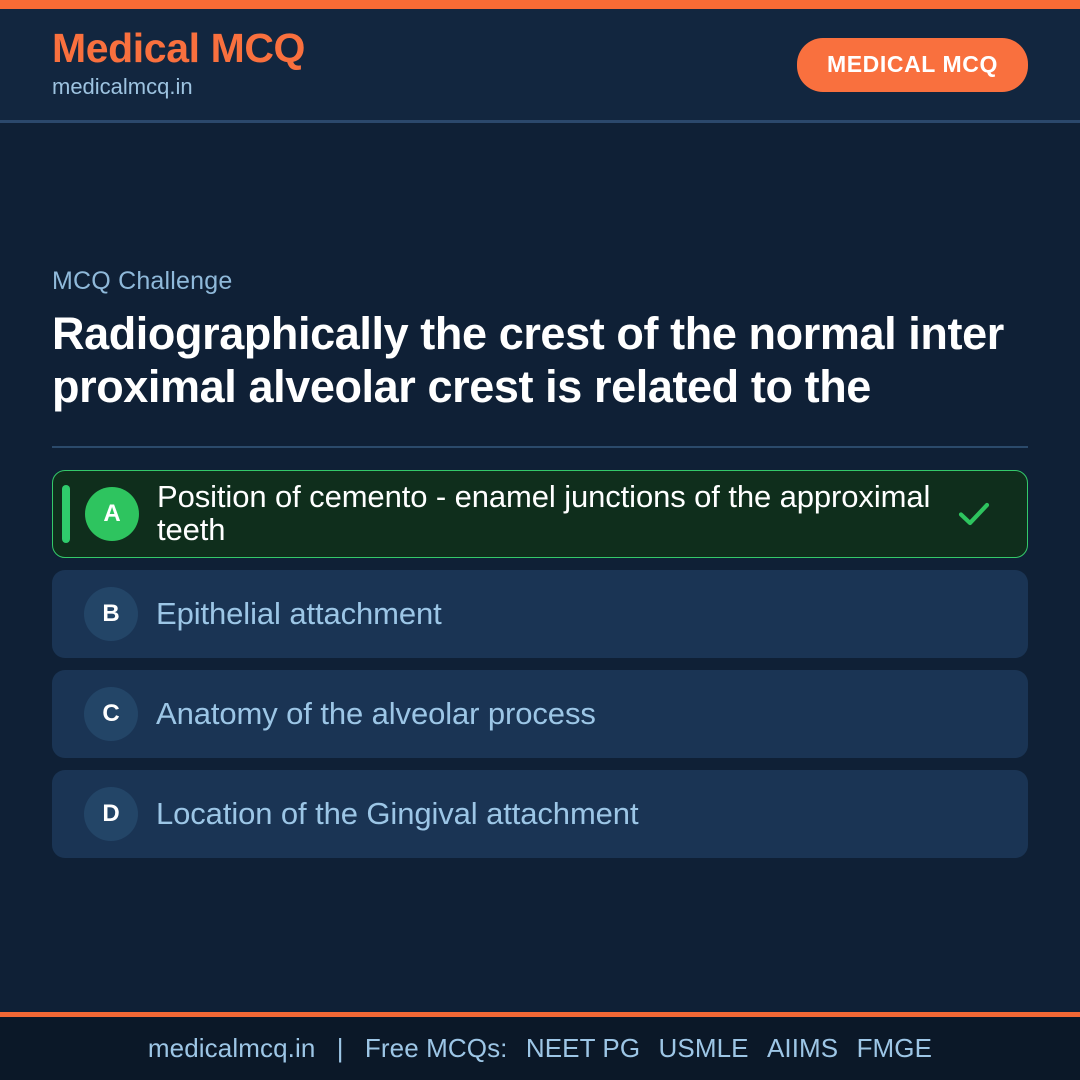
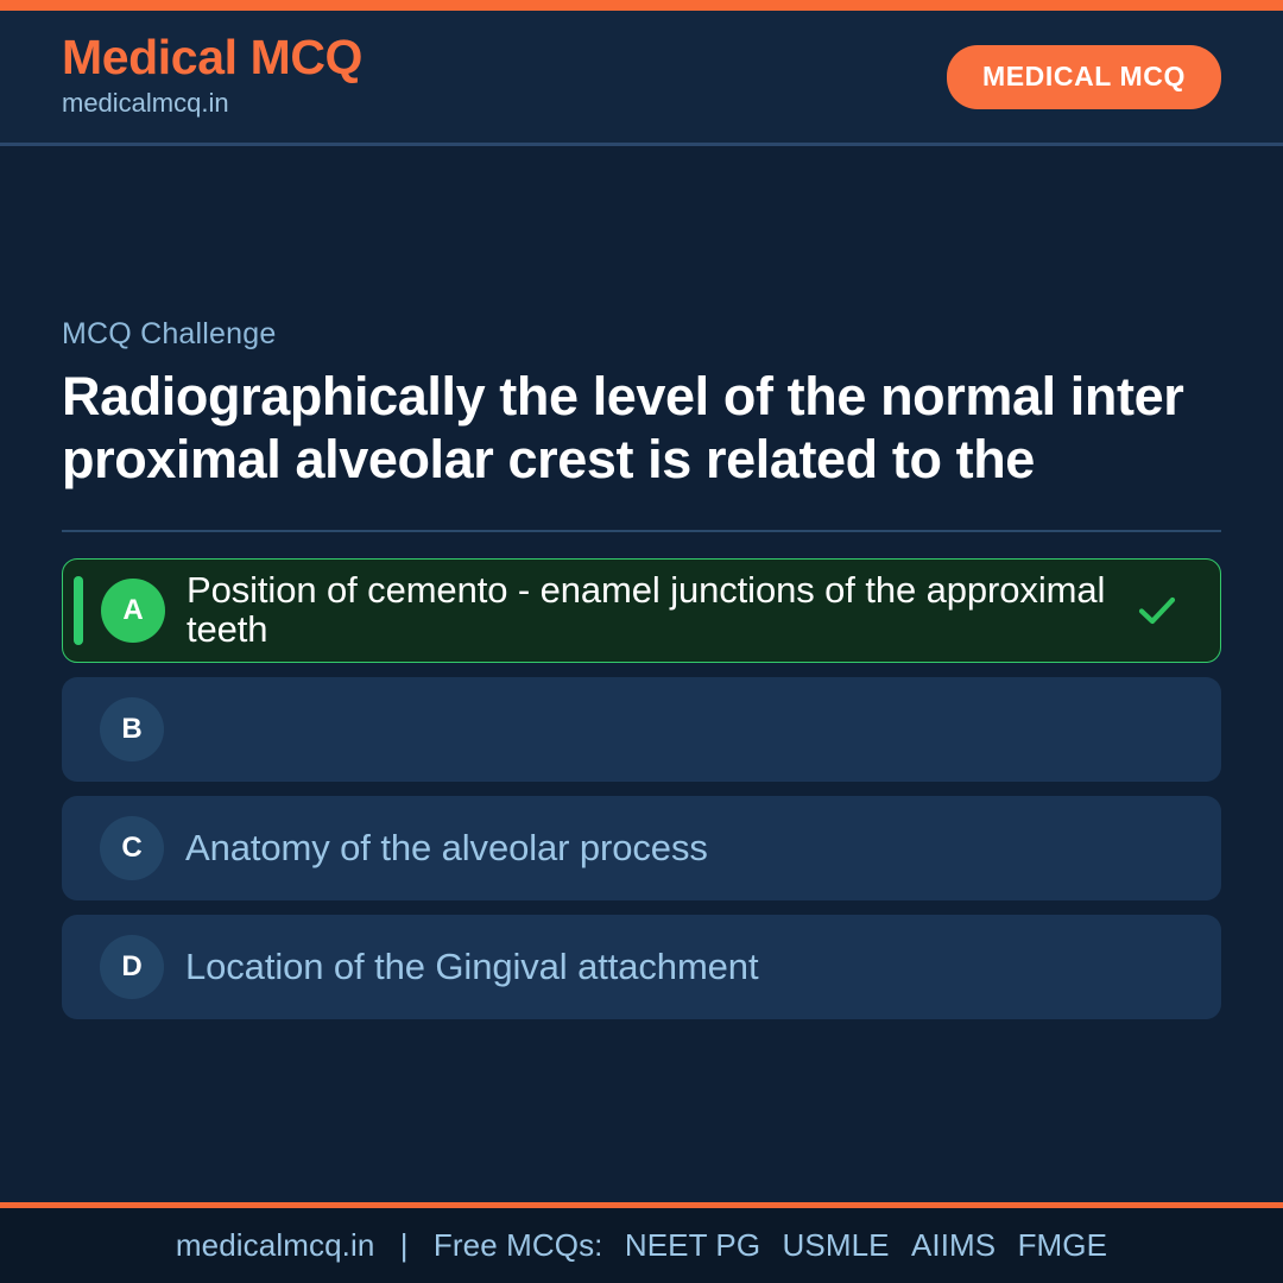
  Medical MCQ
  medicalmcq.in
  MEDICAL MCQ
  MCQ Challenge
- Radiographically the crest of the normal inter proximal alveolar crest is related to the
+ Radiographically the level of the normal inter proximal alveolar crest is related to the
  A
  Position of cemento - enamel junctions of the approximal teeth
  B
- Epithelial attachment
  C
  Anatomy of the alveolar process
  D
  Location of the Gingival attachment
  medicalmcq.in | Free MCQs: NEET PG USMLE AIIMS FMGE
